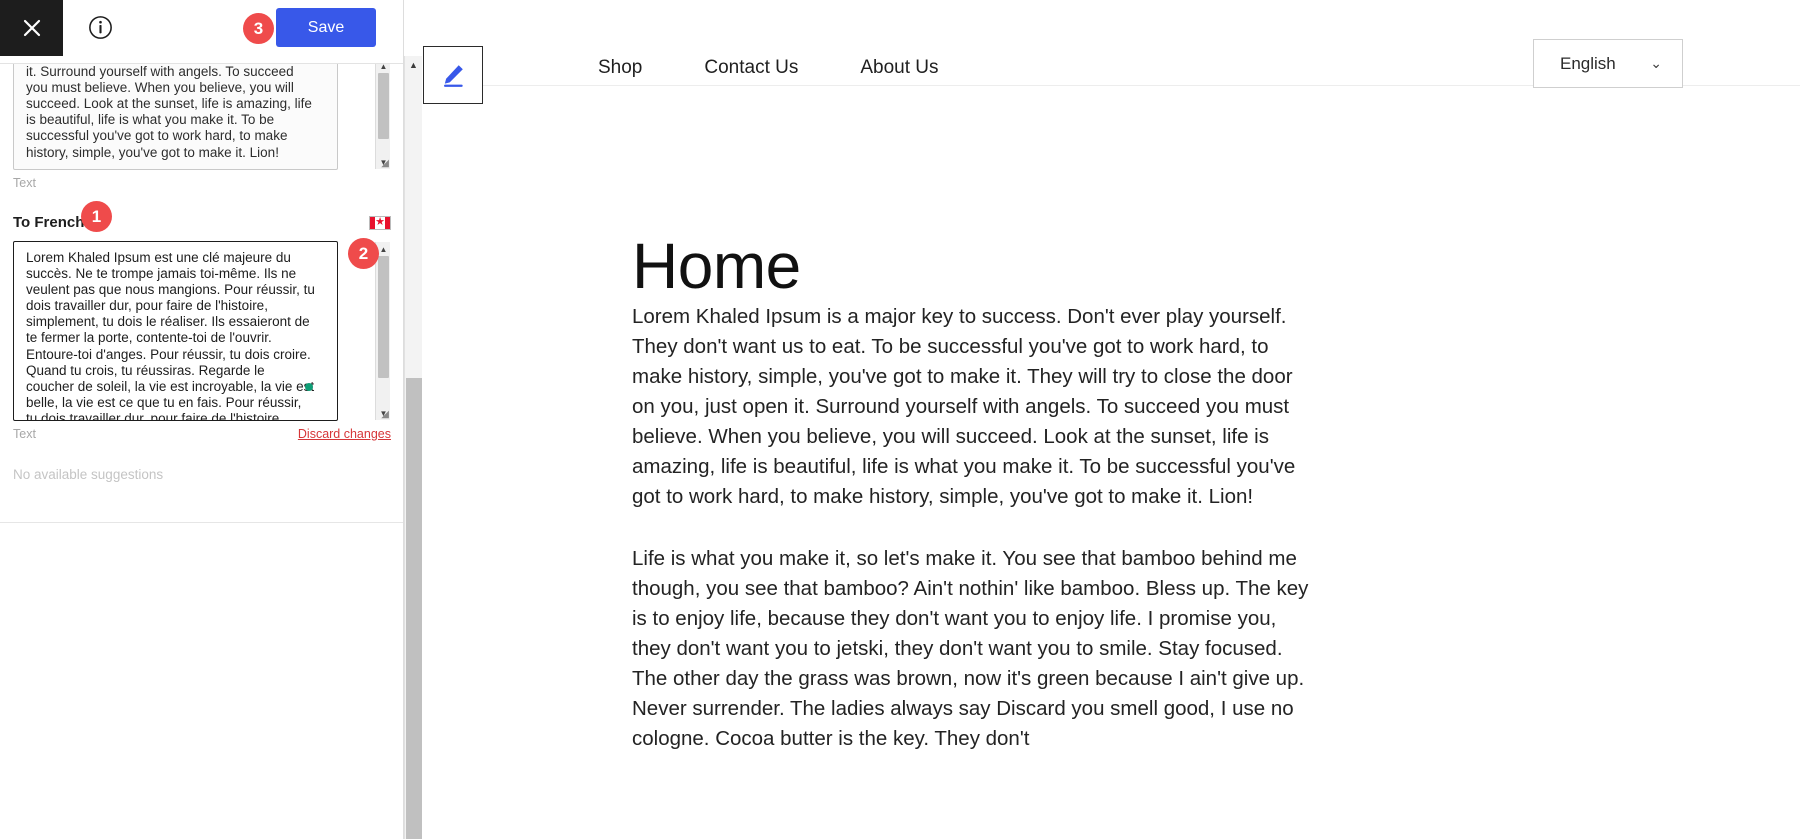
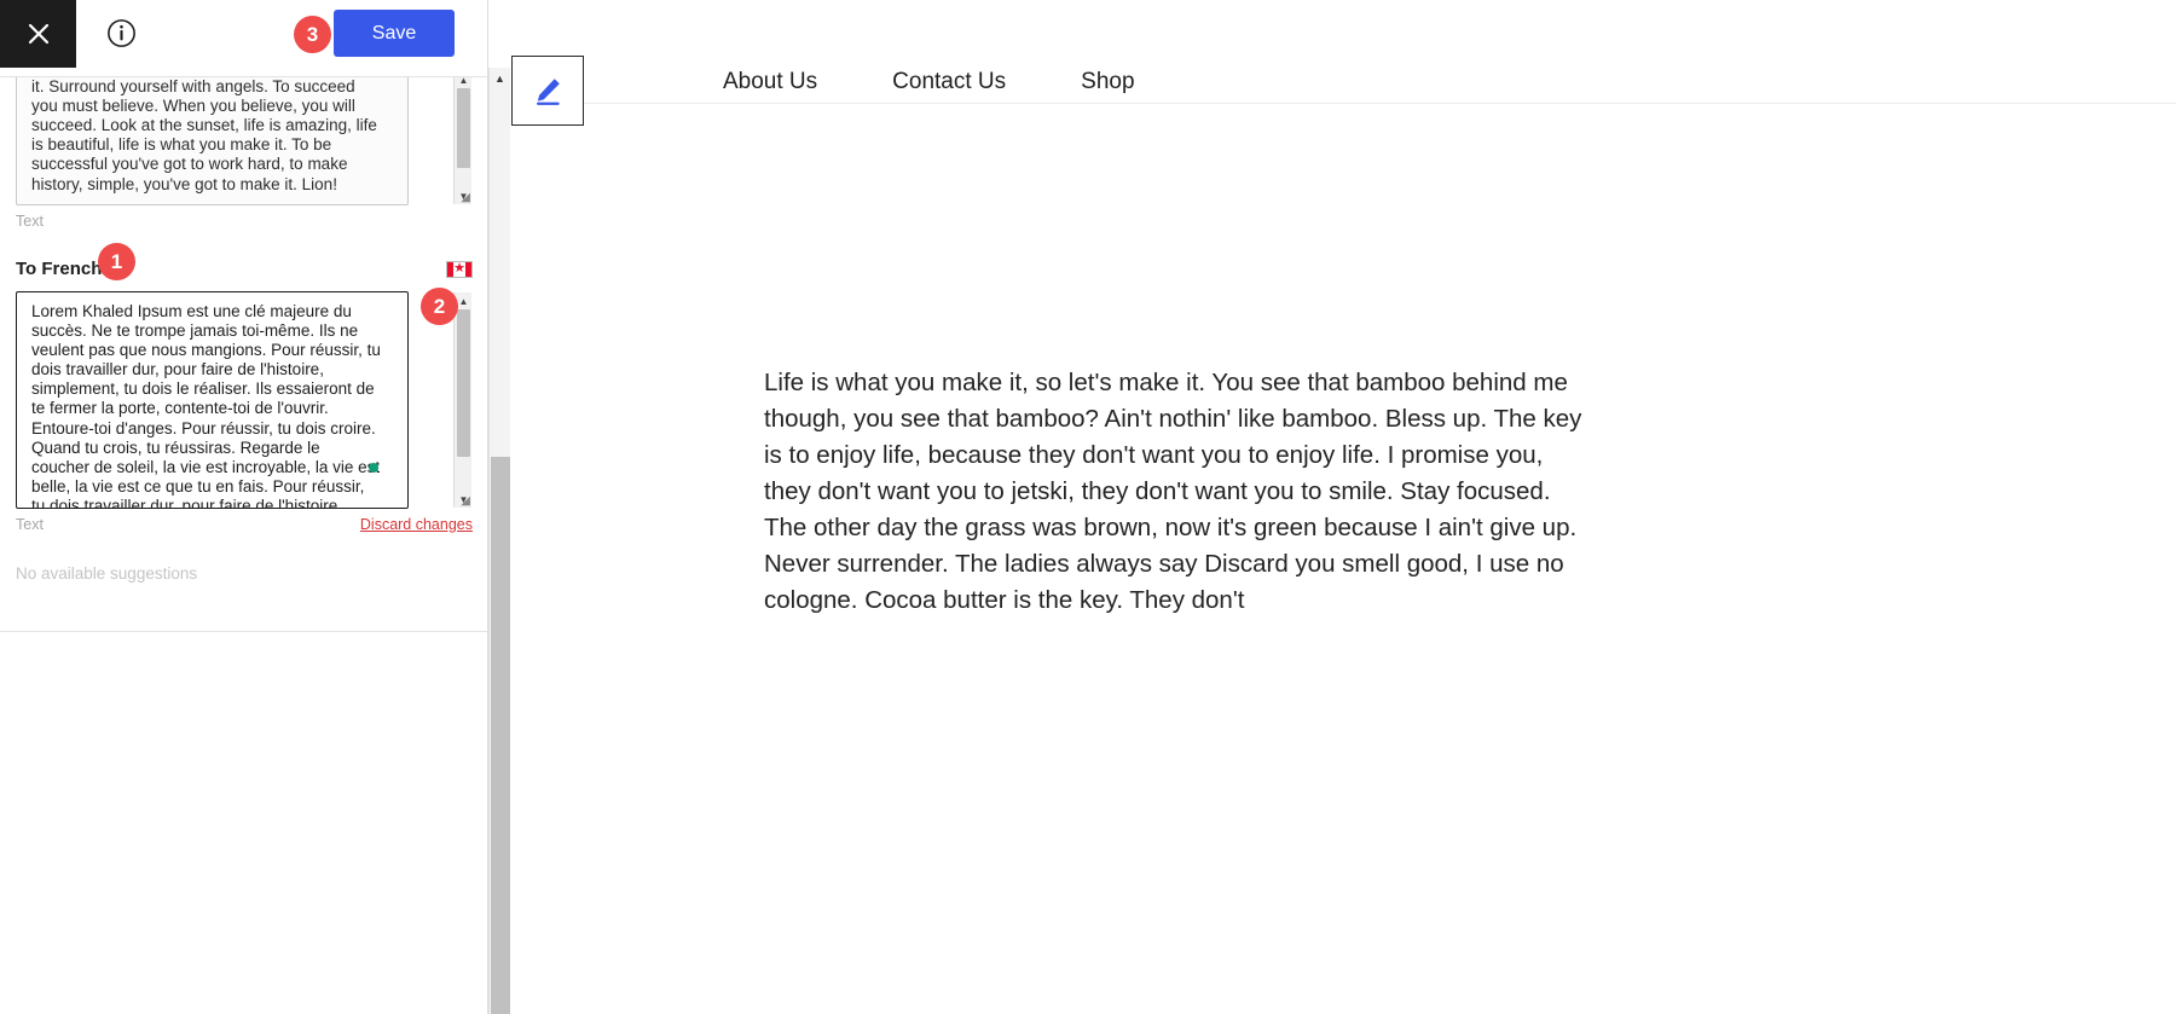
  ▲
  ▼
  ◢
  Text
  To French
  ★
  ▲
  ▼
  ◢
  Text
  Discard changes
  No available suggestions
  Save
  3
  1
  ▲
  2
- Shop
+ About Us
  Contact Us
- About Us
+ Shop
- English
- ⌄
- Home
- Lorem Khaled Ipsum is a major key to success. Don't ever play yourself. They don't want us to eat. To be successful you've got to work hard, to make history, simple, you've got to make it. They will try to close the door on you, just open it. Surround yourself with angels. To succeed you must believe. When you believe, you will succeed. Look at the sunset, life is amazing, life is beautiful, life is what you make it. To be successful you've got to work hard, to make history, simple, you've got to make it. Lion!
  Life is what you make it, so let's make it. You see that bamboo behind me though, you see that bamboo? Ain't nothin' like bamboo. Bless up. The key is to enjoy life, because they don't want you to enjoy life. I promise you, they don't want you to jetski, they don't want you to smile. Stay focused. The other day the grass was brown, now it's green because I ain't give up. Never surrender. The ladies always say Discard you smell good, I use no cologne. Cocoa butter is the key. They don't
